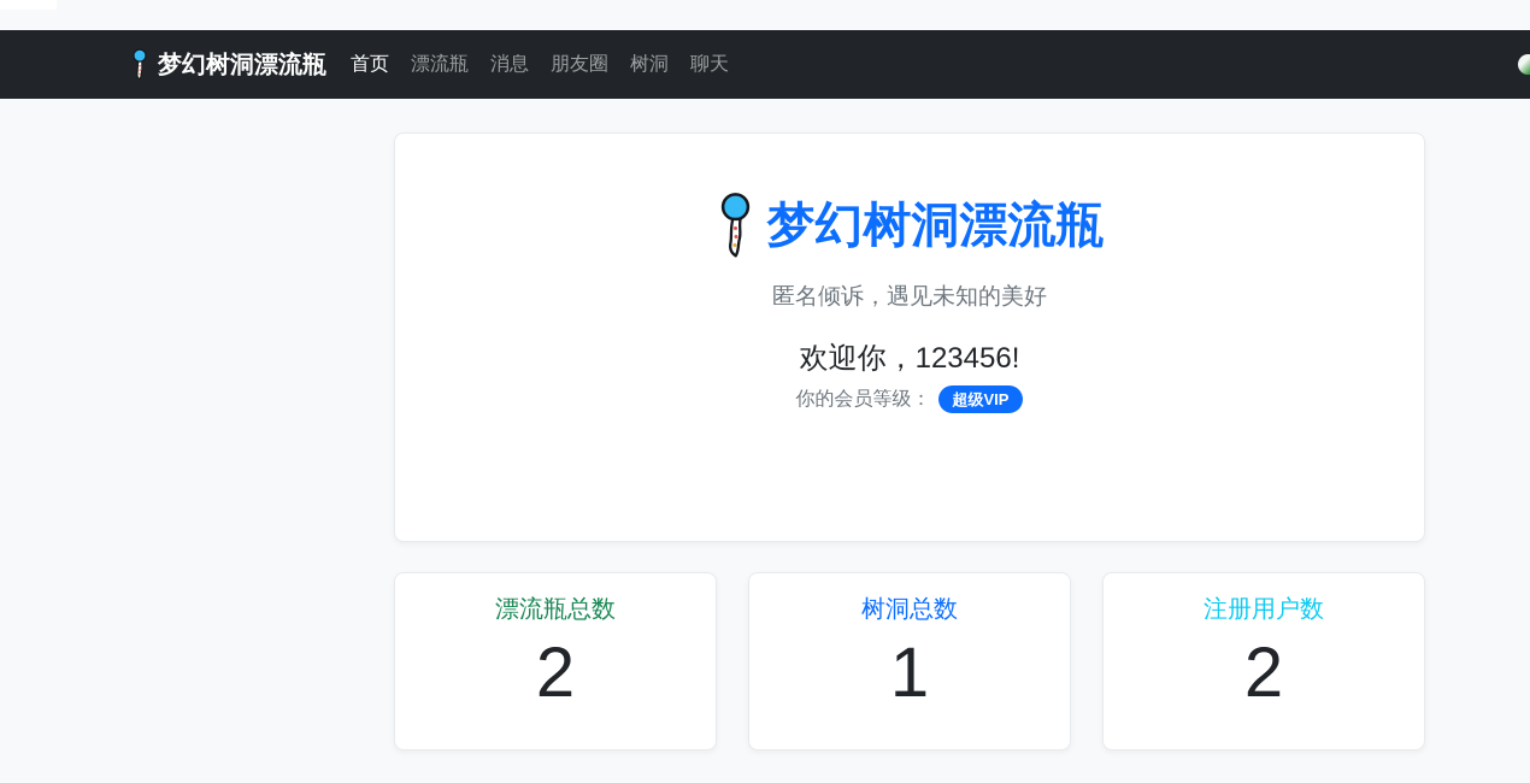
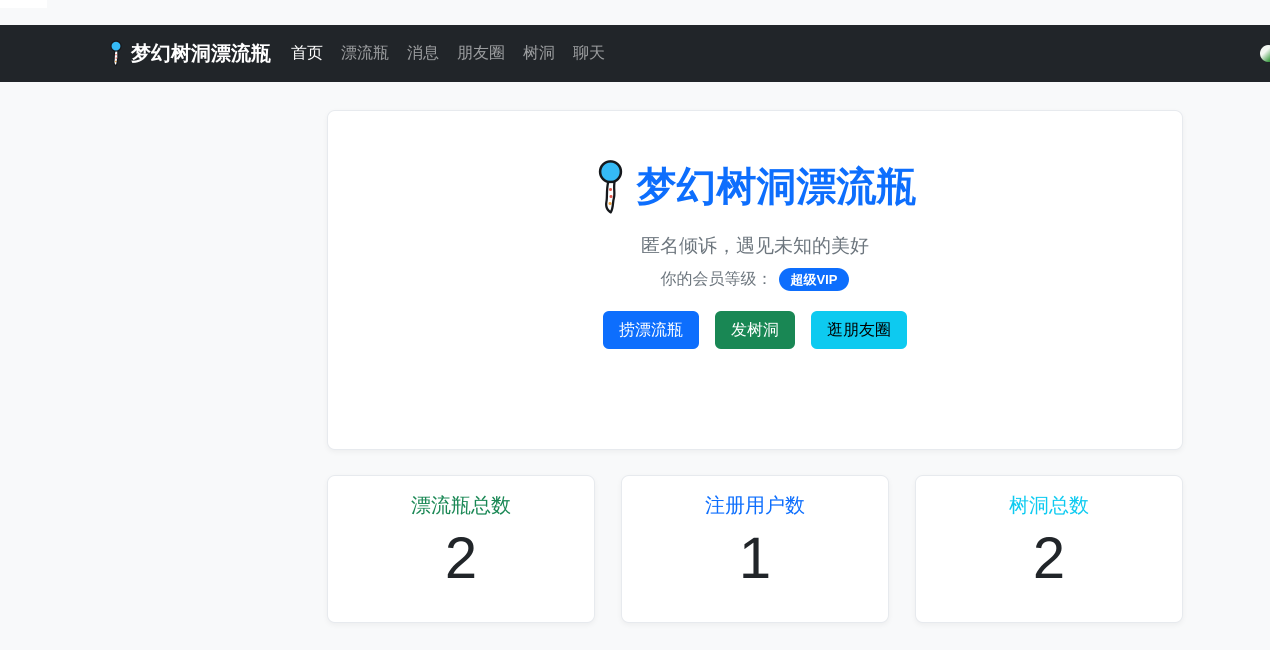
  梦幻树洞漂流瓶
  首页
  漂流瓶
  消息
  朋友圈
  树洞
  聊天
  梦幻树洞漂流瓶
  匿名倾诉，遇见未知的美好
- 欢迎你，123456!
  你的会员等级：
  超级VIP
+ 捞漂流瓶
+ 发树洞
+ 逛朋友圈
  漂流瓶总数
  2
- 树洞总数
+ 注册用户数
  1
- 注册用户数
+ 树洞总数
  2
